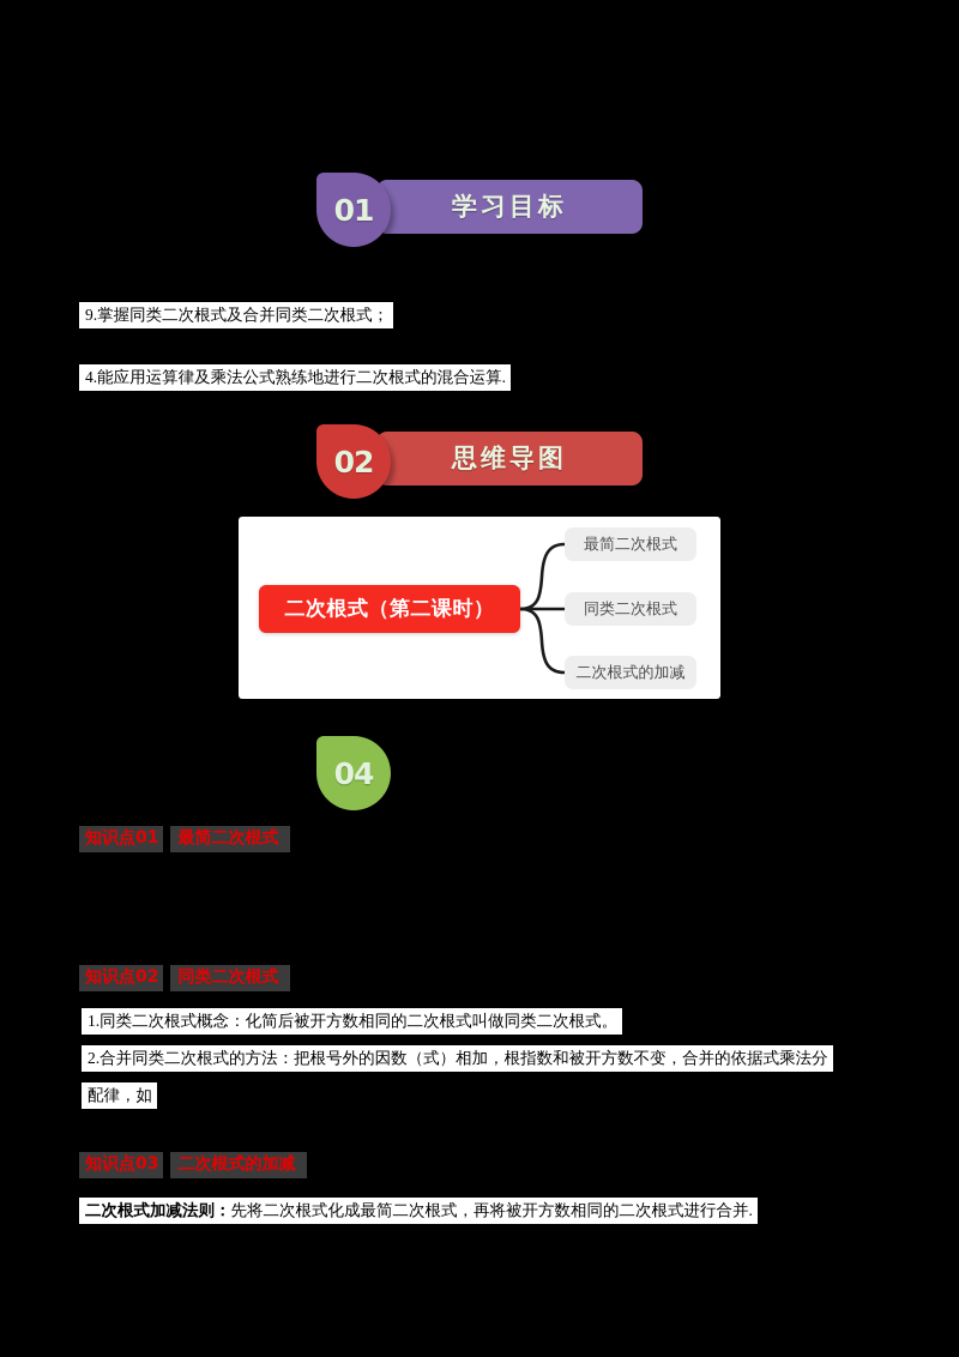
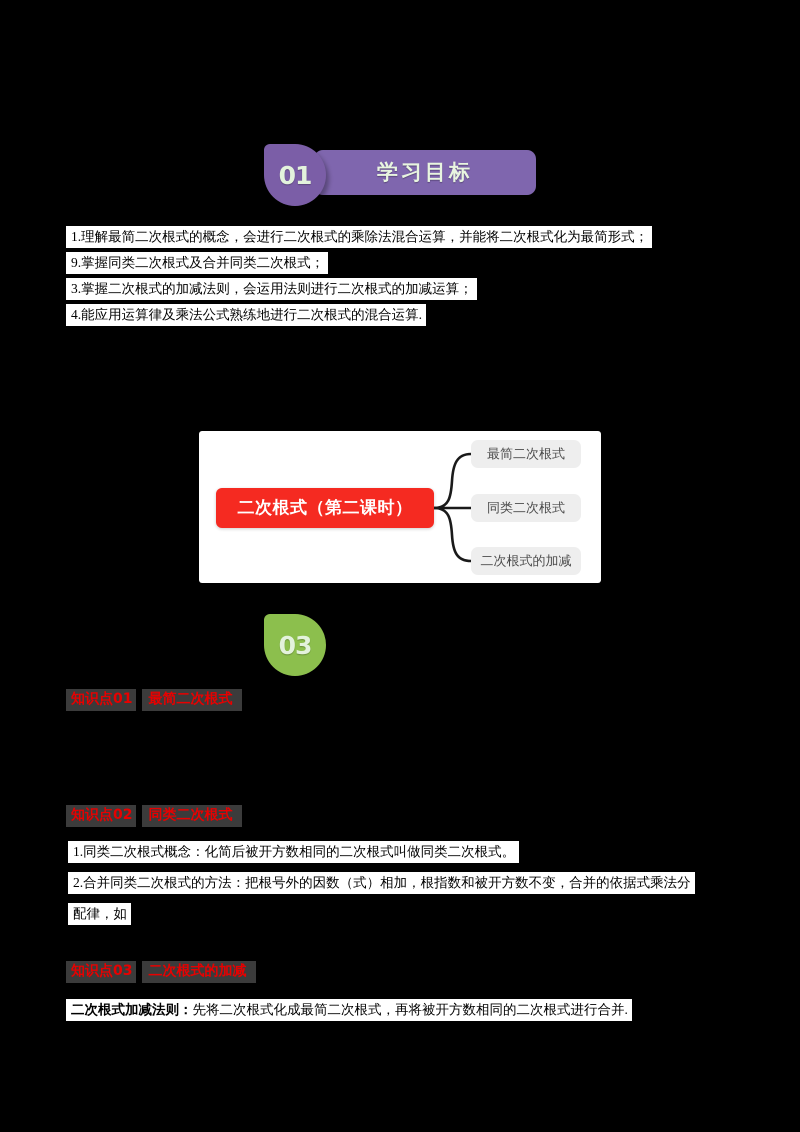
  01
  学习目标
+ 1.理解最简二次根式的概念，会进行二次根式的乘除法混合运算，并能将二次根式化为最简形式；
  9.掌握同类二次根式及合并同类二次根式；
+ 3.掌握二次根式的加减法则，会运用法则进行二次根式的加减运算；
  4.能应用运算律及乘法公式熟练地进行二次根式的混合运算.
- 02
- 思维导图
  二次根式（第二课时）
  最简二次根式
  同类二次根式
  二次根式的加减
- 04
+ 03
  知识点01
  最简二次根式
  知识点02
  同类二次根式
  1.同类二次根式概念：化简后被开方数相同的二次根式叫做同类二次根式。
  2.合并同类二次根式的方法：把根号外的因数（式）相加，根指数和被开方数不变，合并的依据式乘法分
  配律，如
  知识点03
  二次根式的加减
  二次根式加减法则：先将二次根式化成最简二次根式，再将被开方数相同的二次根式进行合并.
